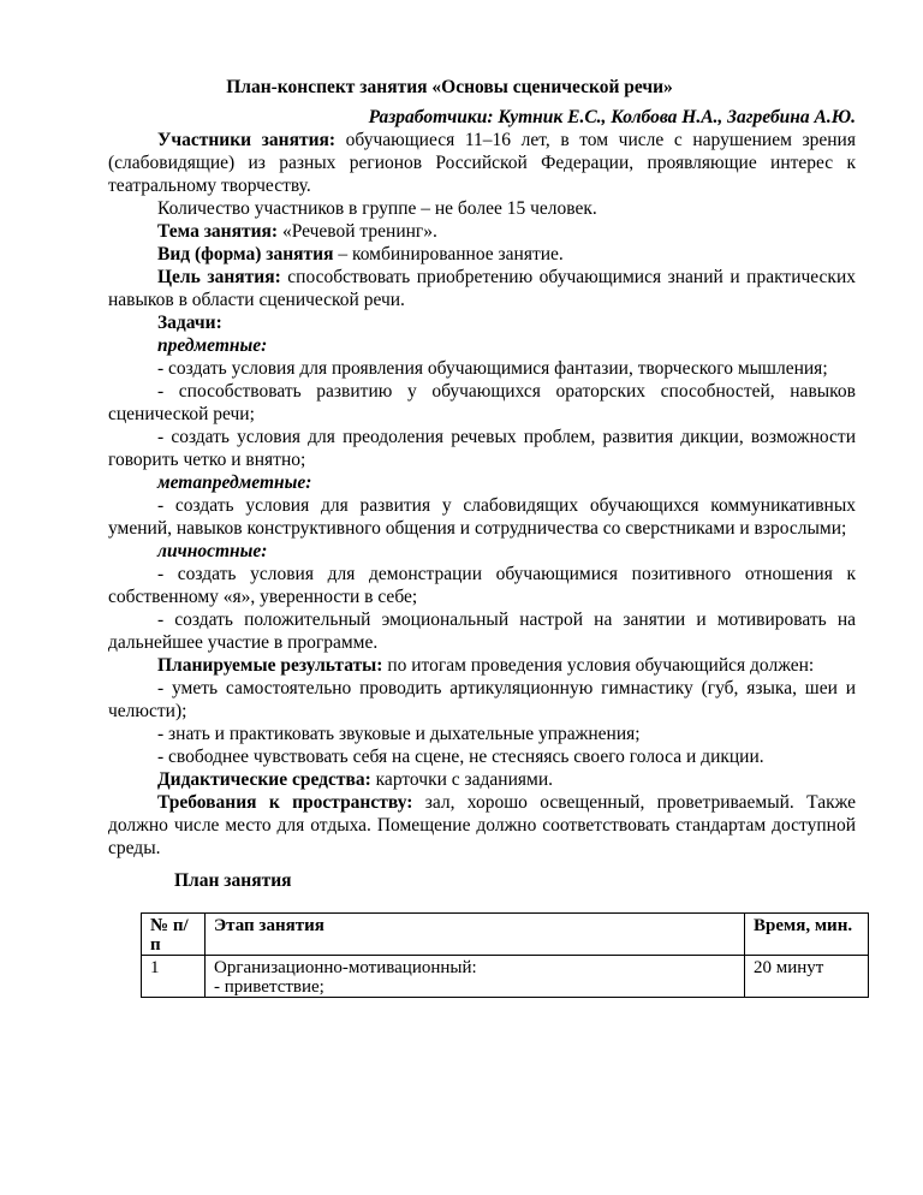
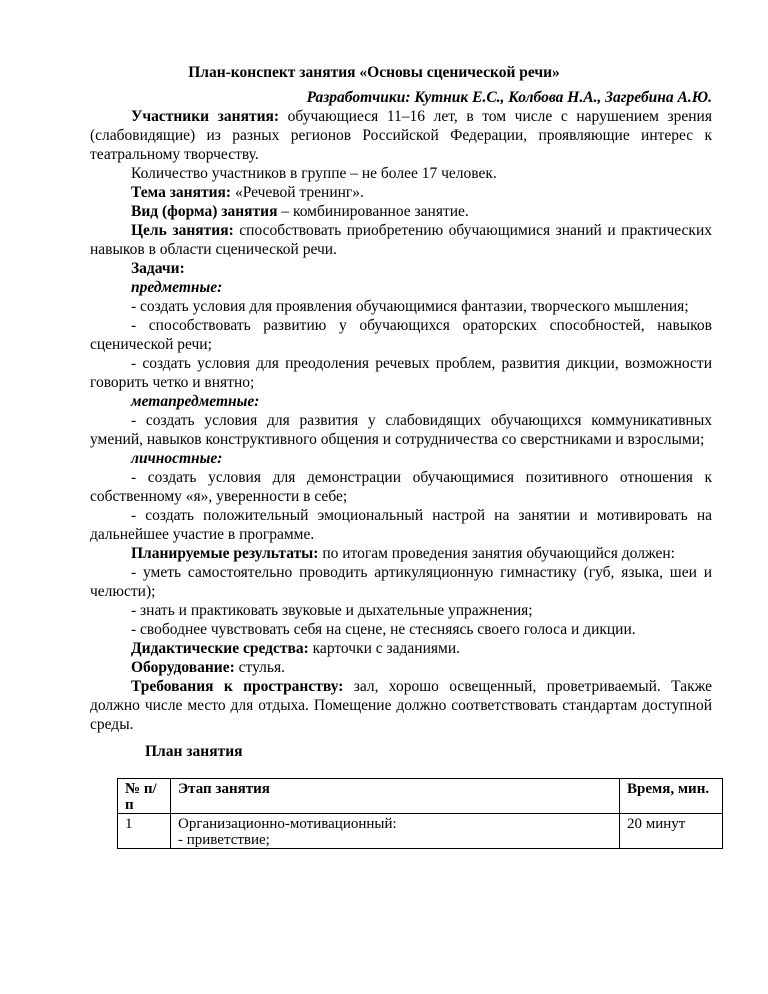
  План-конспект занятия «Основы сценической речи»
  Разработчики: Кутник Е.С., Колбова Н.А., Загребина А.Ю.
  Участники занятия: обучающиеся 11–16 лет, в том числе с нарушением зрения (слабовидящие) из разных регионов Российской Федерации, проявляющие интерес к театральному творчеству.
- Количество участников в группе – не более 15 человек.
+ Количество участников в группе – не более 17 человек.
  Тема занятия: «Речевой тренинг».
  Вид (форма) занятия – комбинированное занятие.
  Цель занятия: способствовать приобретению обучающимися знаний и практических навыков в области сценической речи.
  Задачи:
  предметные:
  - создать условия для проявления обучающимися фантазии, творческого мышления;
  - способствовать развитию у обучающихся ораторских способностей, навыков сценической речи;
  - создать условия для преодоления речевых проблем, развития дикции, возможности говорить четко и внятно;
  метапредметные:
  - создать условия для развития у слабовидящих обучающихся коммуникативных умений, навыков конструктивного общения и сотрудничества со сверстниками и взрослыми;
  личностные:
  - создать условия для демонстрации обучающимися позитивного отношения к собственному «я», уверенности в себе;
  - создать положительный эмоциональный настрой на занятии и мотивировать на дальнейшее участие в программе.
- Планируемые результаты: по итогам проведения условия обучающийся должен:
+ Планируемые результаты: по итогам проведения занятия обучающийся должен:
  - уметь самостоятельно проводить артикуляционную гимнастику (губ, языка, шеи и челюсти);
  - знать и практиковать звуковые и дыхательные упражнения;
  - свободнее чувствовать себя на сцене, не стесняясь своего голоса и дикции.
  Дидактические средства: карточки с заданиями.
+ Оборудование: стулья.
  Требования к пространству: зал, хорошо освещенный, проветриваемый. Также должно числе место для отдыха. Помещение должно соответствовать стандартам доступной среды.
  План занятия
  № п/п	Этап занятия	Время, мин.
  1	Организационно-мотивационный: - приветствие;	20 минут
